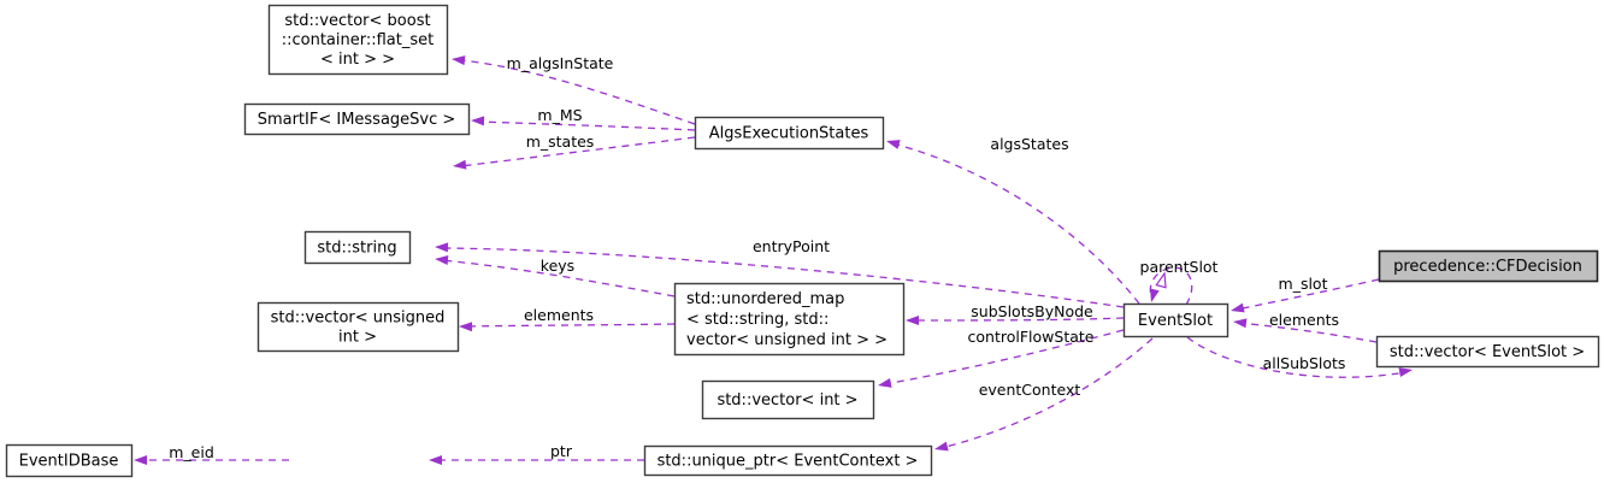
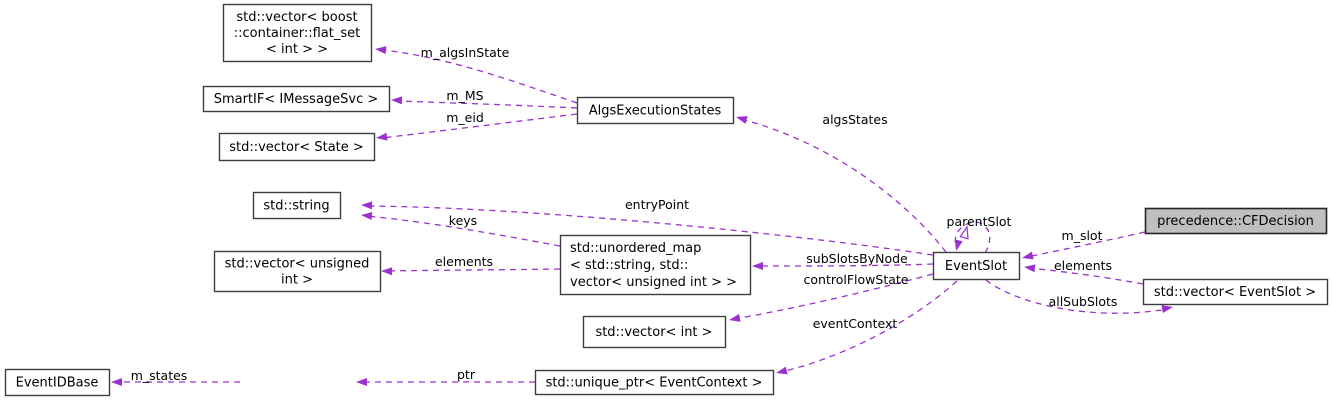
  m_algsInState
  m_MS
- m_states
+ m_eid
  algsStates
  entryPoint
  keys
  elements
  subSlotsByNode
  controlFlowState
  eventContext
  ptr
- m_eid
+ m_states
  m_slot
  elements
  allSubSlots
  parentSlot
  std::vector< boost
  ::container::flat_set
  < int > >
  SmartIF< IMessageSvc >
+ std::vector< State >
  AlgsExecutionStates
  std::string
  std::vector< unsigned
  int >
  std::unordered_map
  < std::string, std::
  vector< unsigned int > >
  std::vector< int >
  EventSlot
  precedence::CFDecision
  std::vector< EventSlot >
  EventIDBase
  std::unique_ptr< EventContext >
